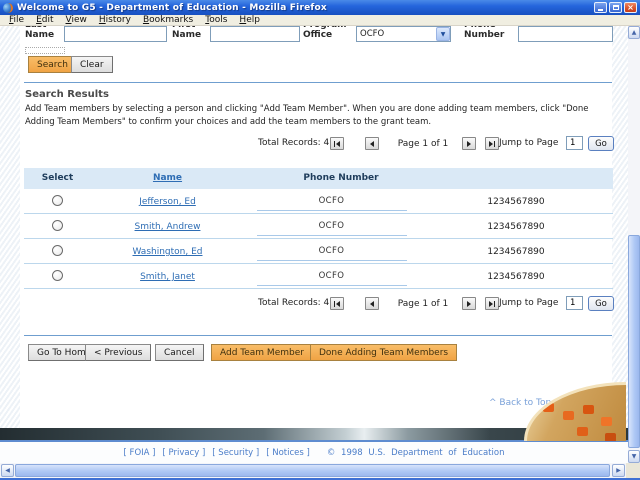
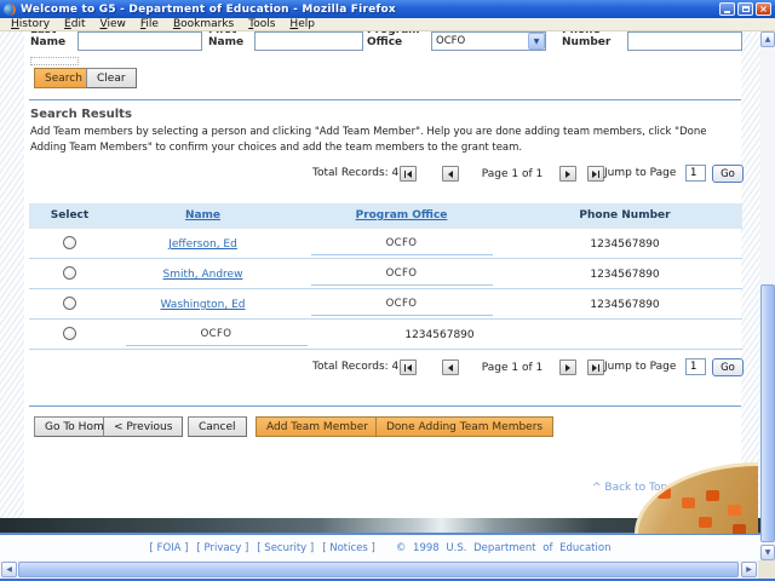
  Welcome to G5 - Department of Education - Mozilla Firefox
  ×
- File
+ History
  Edit
  View
- History
+ File
  Bookmarks
  Tools
  Help
  OCFO
  Search
  Clear
  Search Results
- Add Team members by selecting a person and clicking "Add Team Member". When you are done adding team members, click "Done Adding Team Members" to confirm your choices and add the team members to the grant team.
+ Add Team members by selecting a person and clicking "Add Team Member". Help you are done adding team members, click "Done Adding Team Members" to confirm your choices and add the team members to the grant team.
  Total Records: 4
  Page 1 of 1
  Jump to Page
  1
  Go
  Select
  Name
+ Program Office
  Phone Number
  Jefferson, Ed
  OCFO
  1234567890
  Smith, Andrew
  OCFO
  1234567890
  Washington, Ed
  OCFO
  1234567890
- Smith, Janet
  OCFO
  1234567890
  Total Records: 4
  Page 1 of 1
  Jump to Page
  1
  Go
  Go To Hom
  < Previous
  Cancel
  Add Team Member
  Done Adding Team Members
  ^ Back to T
  [ FOIA ]
  [ Privacy ]
  [ Security ]
  [ Notices ]
  © 1998 U.S. Department of Education
